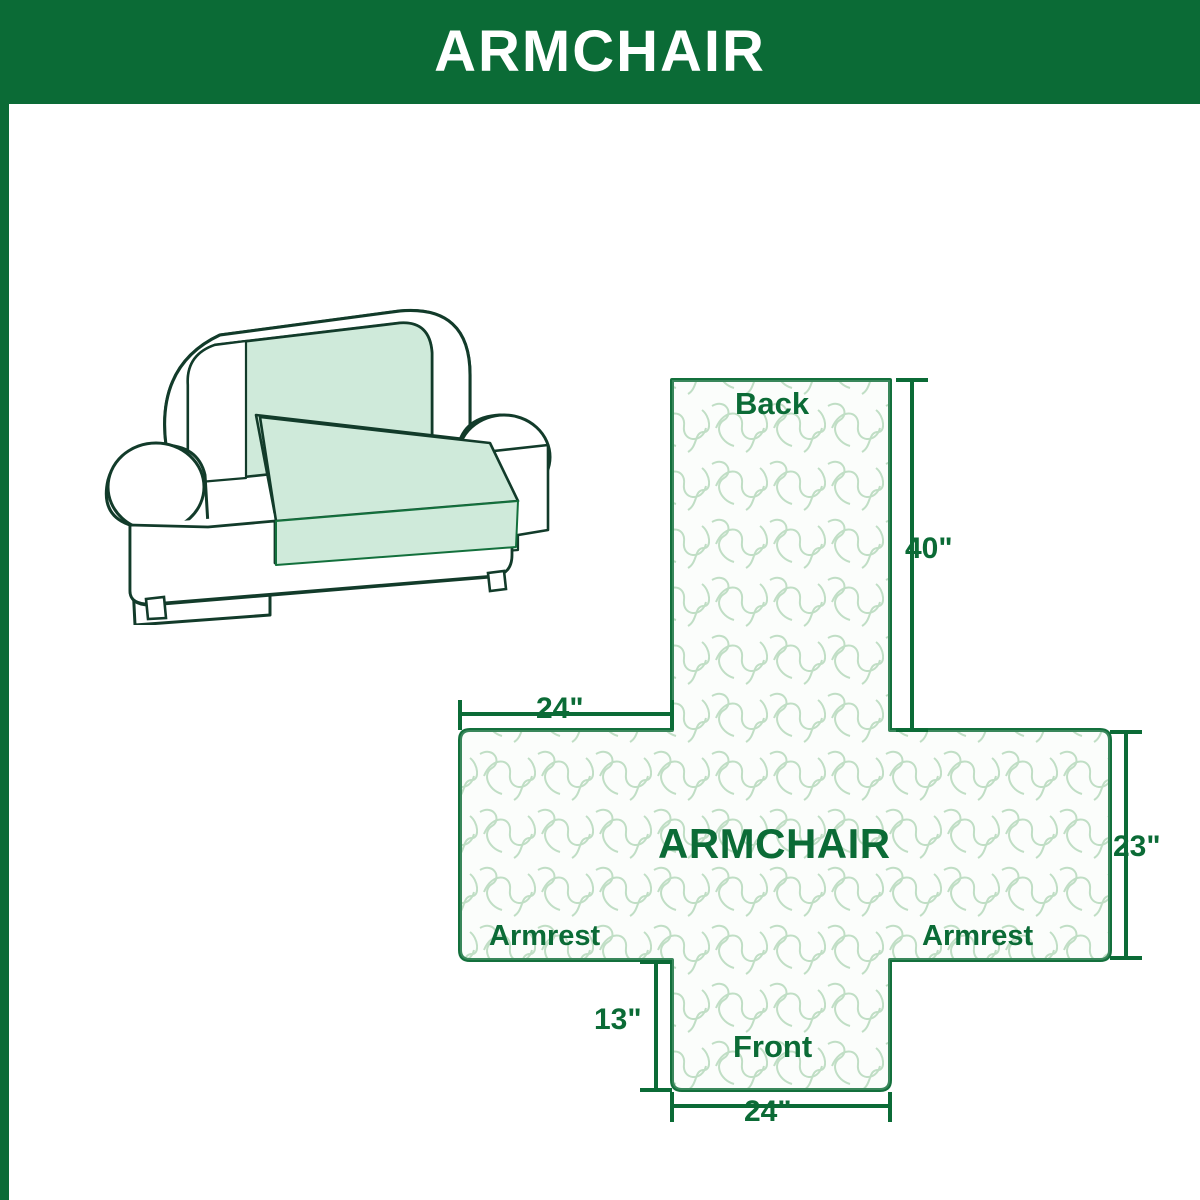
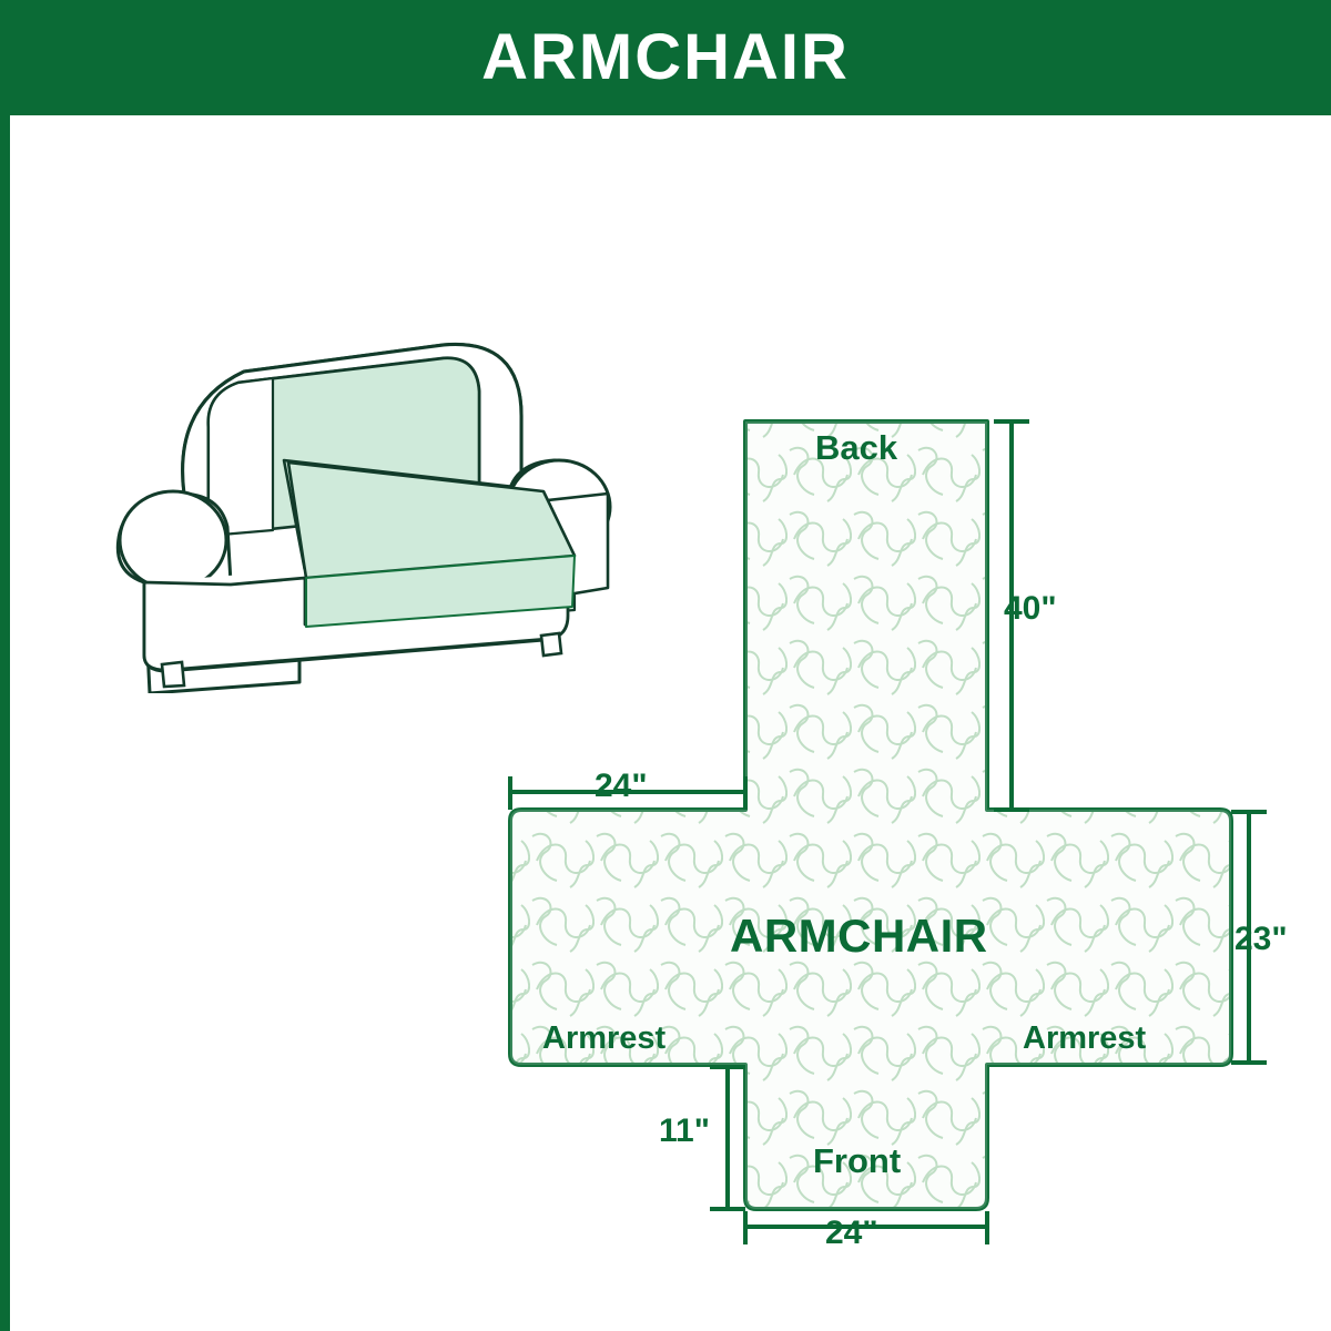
  ARMCHAIR
  Back
  ARMCHAIR
  Armrest
  Armrest
  Front
  40"
  23"
  24"
  24"
- 13"
+ 11"
